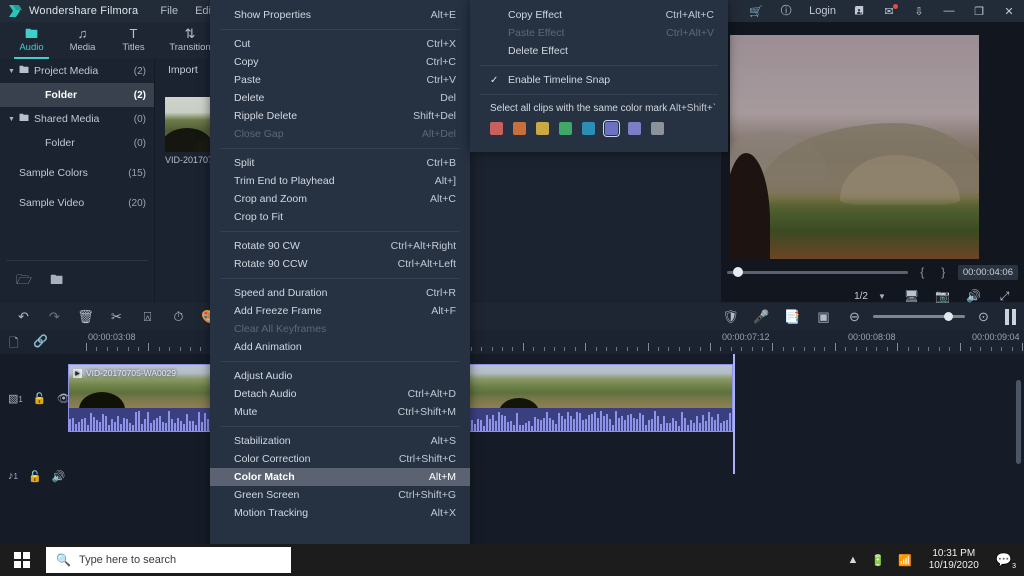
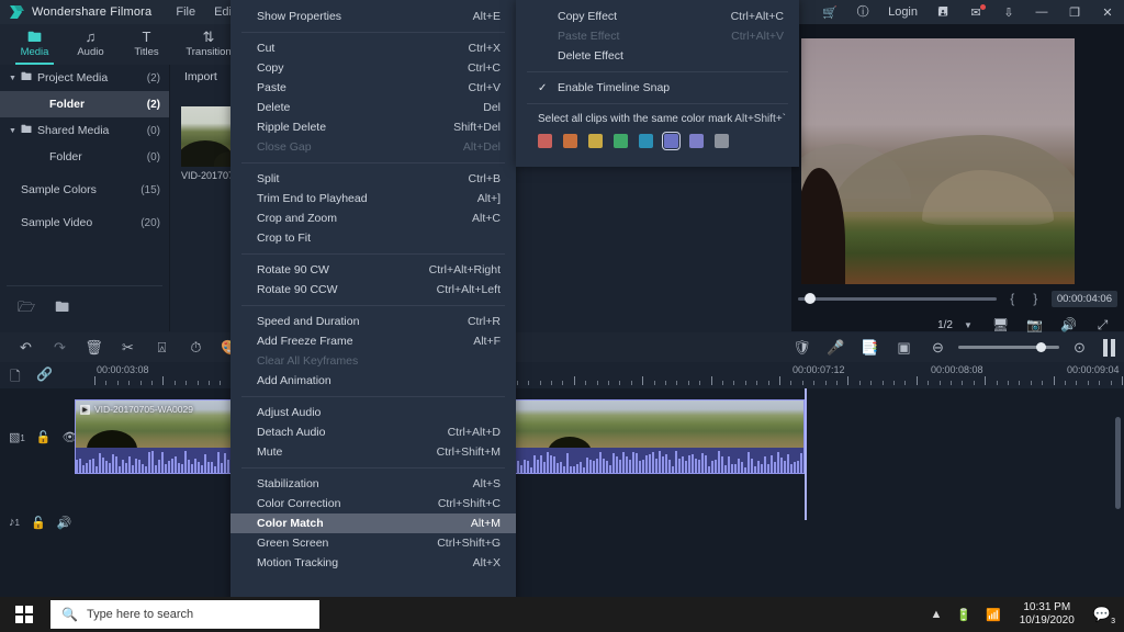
  Wondershare Filmora
  File
  🛒
  ⓘ
  Login
  🖪
  ✉
  ⇩
  —
  ❐
  ✕
  🖿
- Audio
+ Media
  ♫
- Media
+ Audio
  T
  Titles
  ⇅
  Transition
  🖿
  Project Media
  (2)
  Folder
  (2)
  🖿
  Shared Media
  (0)
  Folder
  (0)
  Sample Colors
  (15)
  Sample Video
  (20)
  🗁
  🖿
  Import
  VID-20170
  {
  }
  00:00:04:06
  1/2
  ▼
  🖥
  📷
  🔊
  ⤢
  ↶
  ↷
  🗑
  ✂
  ⍓
  ⏱
  🛡
  🎤
  📑
  ▣
  ⊖
  ⊙
  🗋
  🔗
  00:00:03:08
  00:00:07:12
  00:00:08:08
  00:00:09:04
  ▧1
  🔓
  👁
  ♪1
  🔓
  🔊
  VID-20170705-WA0029
  Show Properties
  Alt+E
  Cut
  Ctrl+X
  Copy
  Ctrl+C
  Paste
  Ctrl+V
  Delete
  Del
  Ripple Delete
  Shift+Del
  Close Gap
  Alt+Del
  Split
  Ctrl+B
  Trim End to Playhead
  Alt+]
  Crop and Zoom
  Alt+C
  Crop to Fit
  Rotate 90 CW
  Ctrl+Alt+Right
  Rotate 90 CCW
  Ctrl+Alt+Left
  Speed and Duration
  Ctrl+R
  Add Freeze Frame
  Alt+F
  Clear All Keyframes
  Add Animation
  Adjust Audio
  Detach Audio
  Ctrl+Alt+D
  Mute
  Ctrl+Shift+M
  Stabilization
  Alt+S
  Color Correction
  Ctrl+Shift+C
  Color Match
  Alt+M
  Green Screen
  Ctrl+Shift+G
  Motion Tracking
  Alt+X
  Copy Effect
  Ctrl+Alt+C
  Paste Effect
  Ctrl+Alt+V
  Delete Effect
  ✓
  Enable Timeline Snap
  Select all clips with the same color mark
  Alt+Shift+`
  🔍
  Type here to search
  ▲
  🔋
  📶
  10:31 PM
  10/19/2020
  💬
